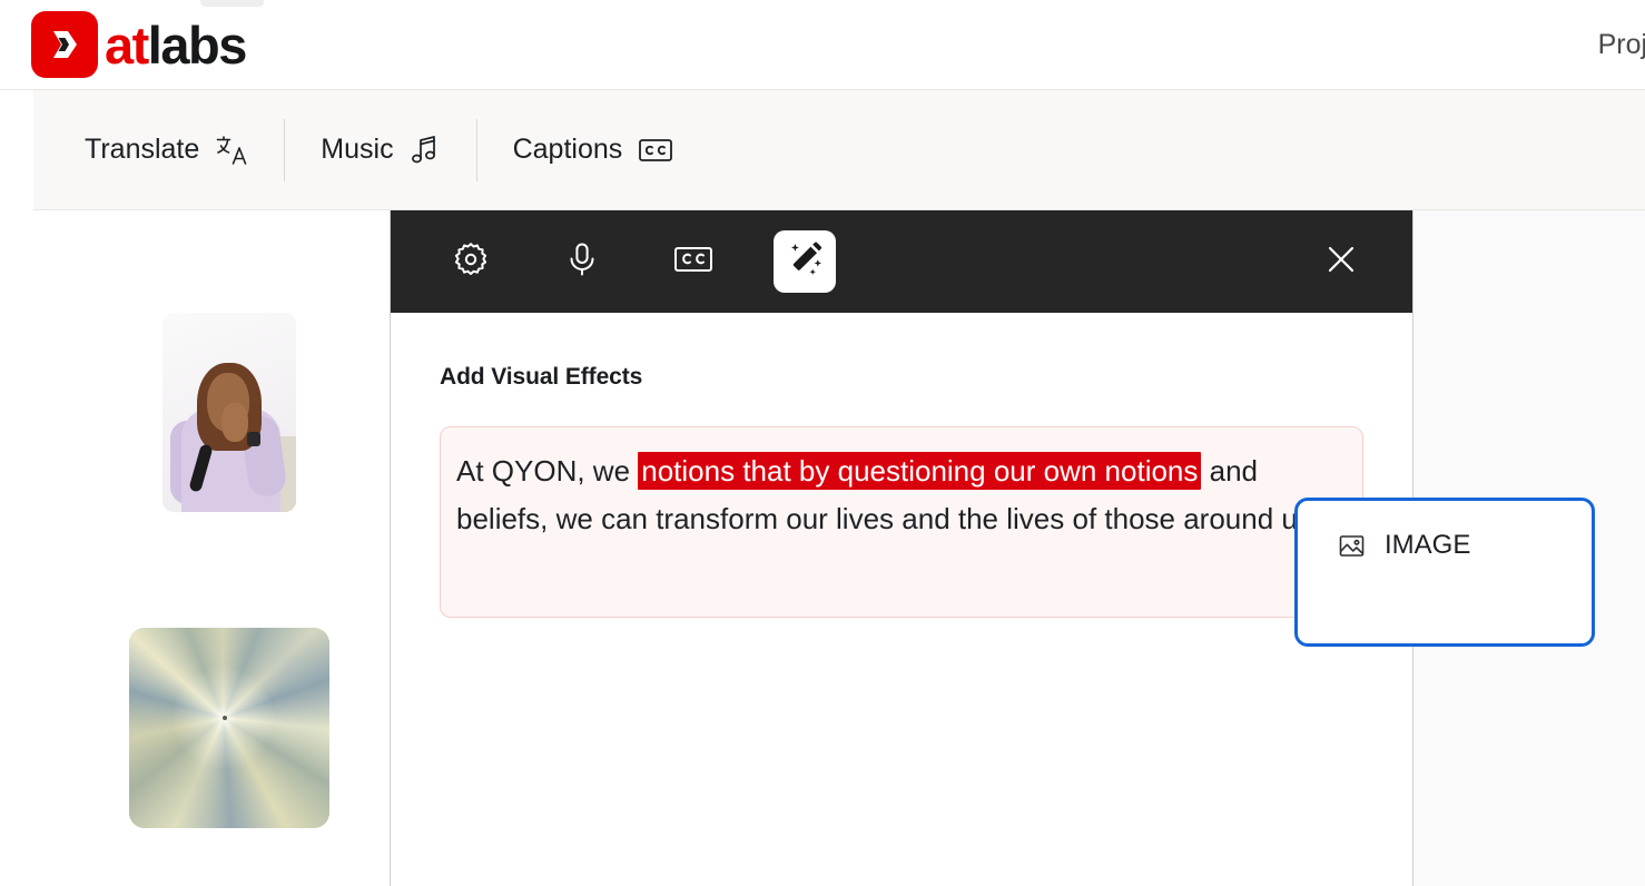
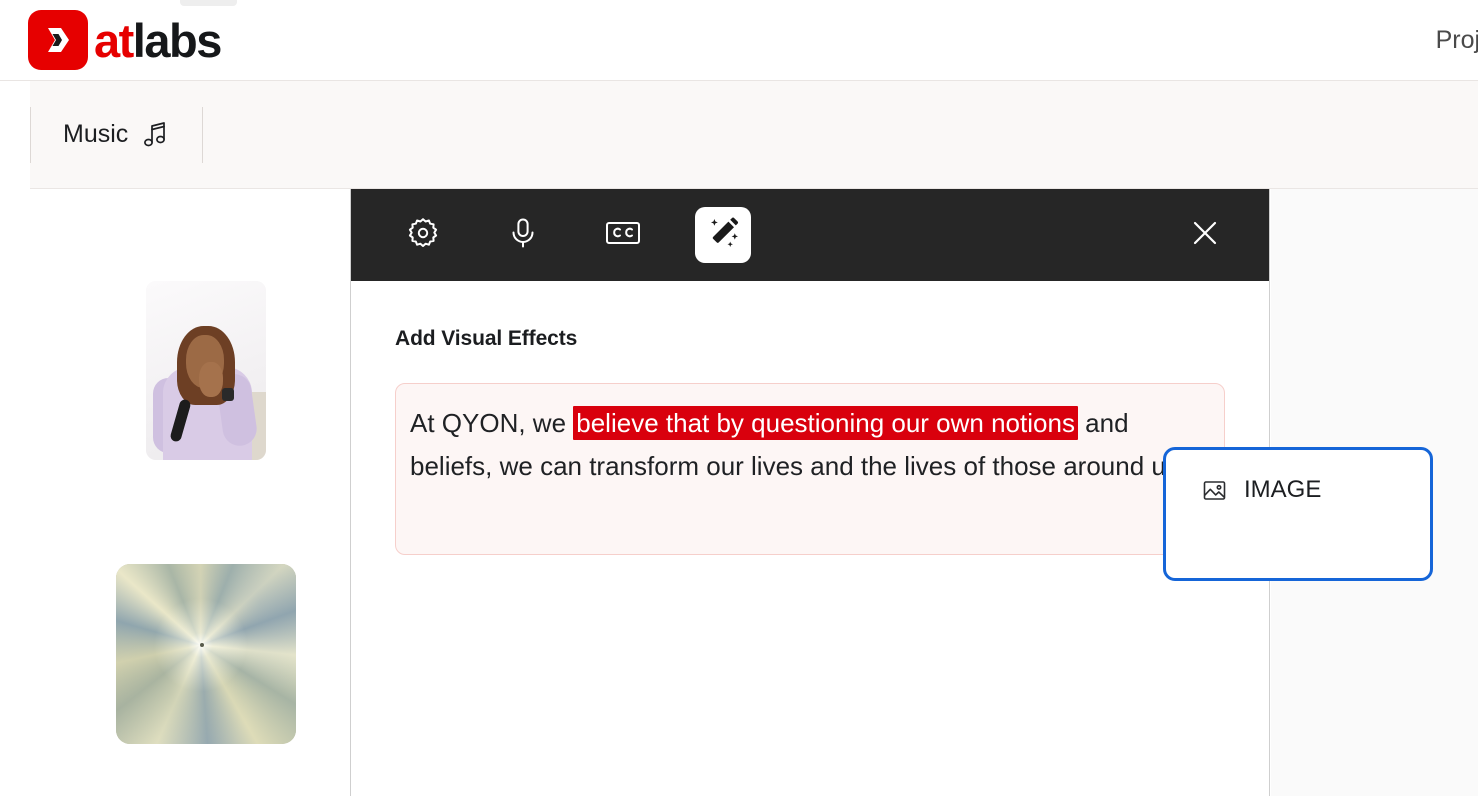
  atlabs
  Proj
- Translate
  Music
- Captions
  Add Visual Effects
- At QYON, we notions that by questioning our own notions and beliefs, we can transform our lives and the lives of those around u
+ At QYON, we believe that by questioning our own notions and beliefs, we can transform our lives and the lives of those around u
  IMAGE
